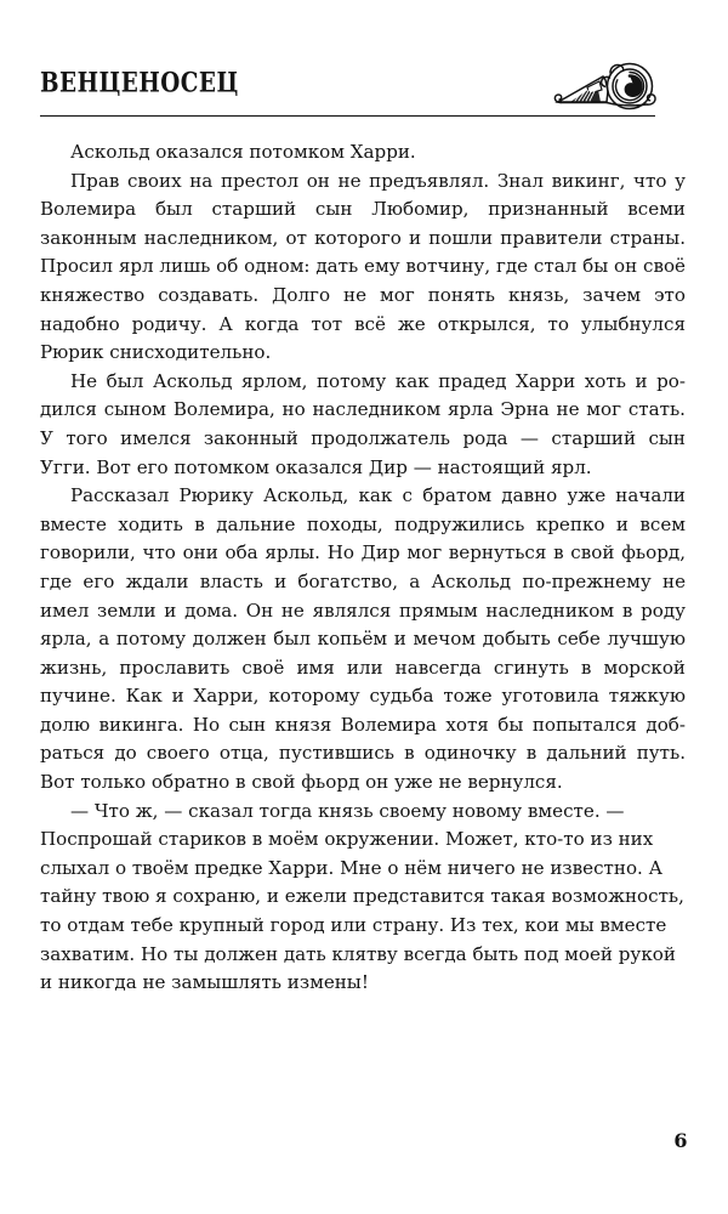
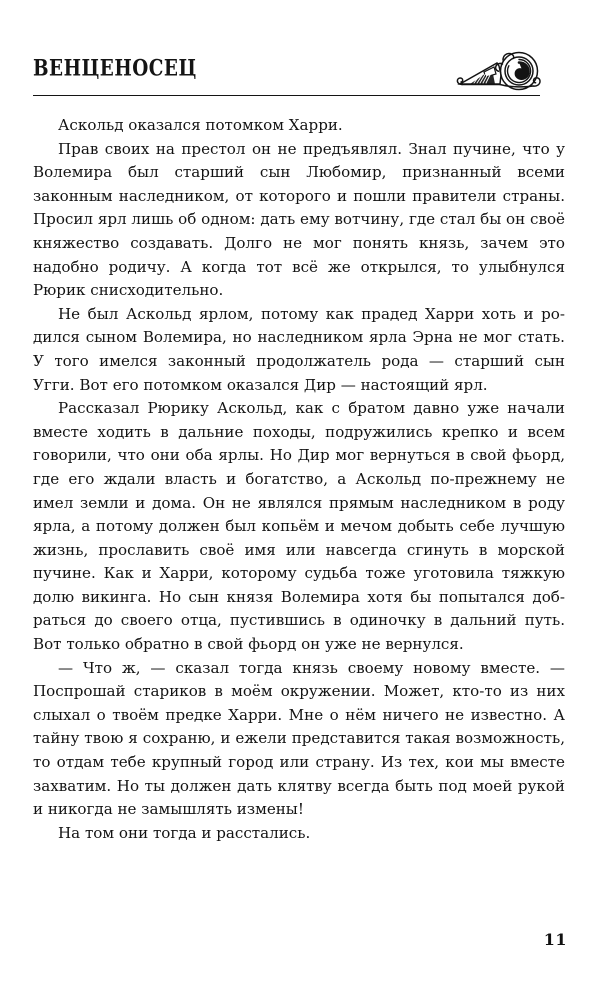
  ВЕНЦЕНОСЕЦ
  Аскольд оказался потомком Харри.
- Прав своих на престол он не предъявлял. Знал викинг, что у Волемира был старший сын Любомир, признанный всеми законным наследником, от которого и пошли правители стра­ны. Просил ярл лишь об одном: дать ему вотчину, где стал бы он своё княжество создавать. Долго не мог понять князь, зачем это надобно родичу. А когда тот всё же открылся, то улыбнулся Рюрик снисходительно.
+ Прав своих на престол он не предъявлял. Знал пучине, что у Волемира был старший сын Любомир, признанный всеми законным наследником, от которого и пошли правители стра­ны. Просил ярл лишь об одном: дать ему вотчину, где стал бы он своё княжество создавать. Долго не мог понять князь, зачем это надобно родичу. А когда тот всё же открылся, то улыбнулся Рюрик снисходительно.
  Не был Аскольд ярлом, потому как прадед Харри хоть и ро­дился сыном Волемира, но наследником ярла Эрна не мог стать. У того имелся законный продолжатель рода — старший сын Угги. Вот его потомком оказался Дир — настоящий ярл.
  Рассказал Рюрику Аскольд, как с братом давно уже начали вместе ходить в дальние походы, подружились крепко и всем говорили, что они оба ярлы. Но Дир мог вернуться в свой фьорд, где его ждали власть и богатство, а Аскольд по-прежнему не имел земли и дома. Он не являлся прямым наследником в роду ярла, а потому должен был копьём и мечом добыть себе лучшую жизнь, прославить своё имя или навсегда сгинуть в морской пучине. Как и Харри, которому судьба тоже уготовила тяжкую долю викинга. Но сын князя Волемира хотя бы попытался доб­раться до своего отца, пустившись в одиночку в дальний путь. Вот только обратно в свой фьорд он уже не вернулся.
  — Что ж, — сказал тогда князь своему новому вместе. — Посп­рошай стариков в моём окружении. Может, кто-то из них слыхал о твоём предке Харри. Мне о нём ничего не известно. А тайну твою я сохраню, и ежели представится такая возможность, то отдам тебе крупный город или страну. Из тех, кои мы вместе захватим. Но ты должен дать клятву всегда быть под моей рукой и никогда не замышлять измены!
+ На том они тогда и расстались.
- 6
+ 11
